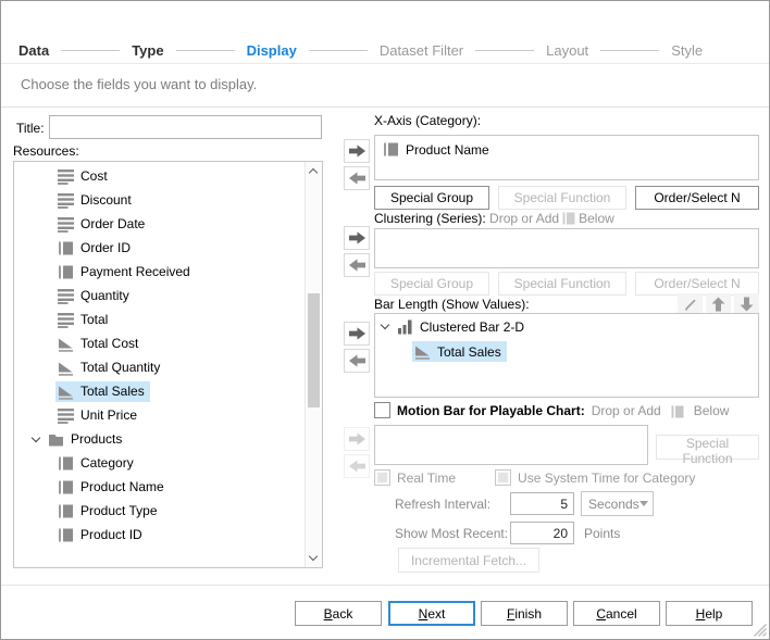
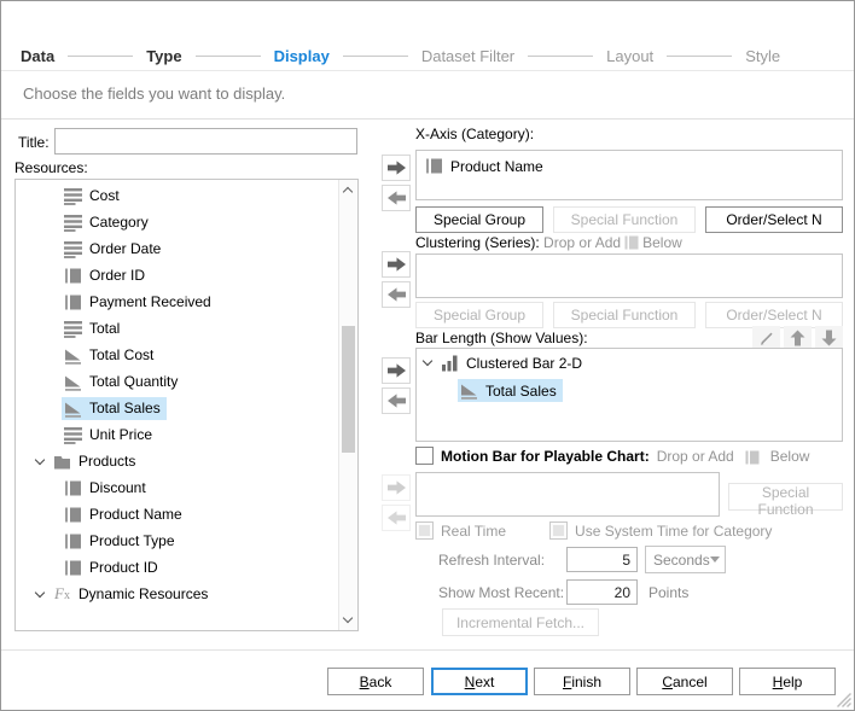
  Data
  Type
  Display
  Dataset Filter
  Layout
  Style
  Choose the fields you want to display.
  Title:
  Resources:
  Cost
- Discount
+ Category
  Order Date
  Order ID
  Payment Received
- Quantity
  Total
  Total Cost
  Total Quantity
  Total Sales
  Unit Price
  Products
- Category
+ Discount
  Product Name
  Product Type
  Product ID
+ Fx
+ Dynamic Resources
  X-Axis (Category):
  Product Name
  Special Group
  Special Function
  Order/Select N
  Clustering (Series): Drop or Add Below
  Special Group
  Special Function
  Order/Select N
  Bar Length (Show Values):
  Clustered Bar 2-D
  Total Sales
  Motion Bar for Playable Chart:
  Drop or Add
  Below
  Special Function
  Real Time
  Use System Time for Category
  Refresh Interval:
  5
  Seconds
  Show Most Recent:
  20
  Points
  Incremental Fetch...
  Back
  Next
  Finish
  Cancel
  Help
